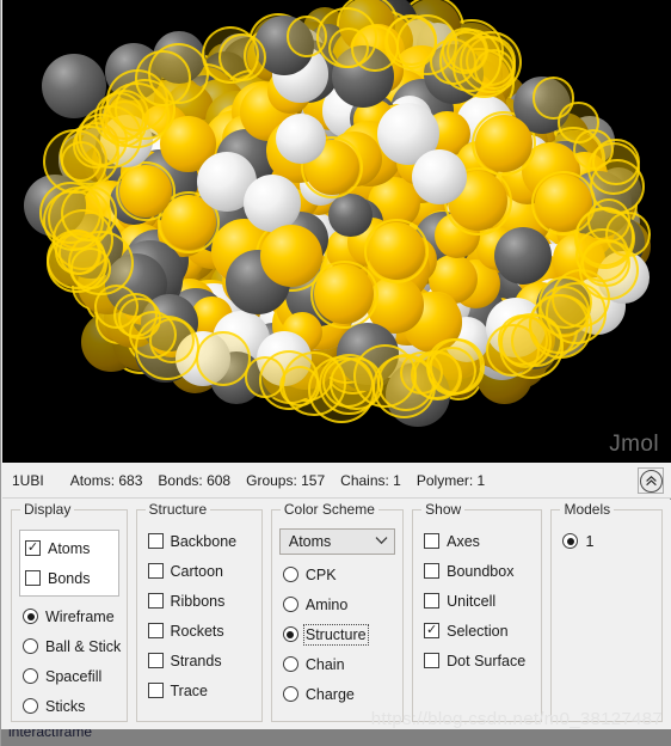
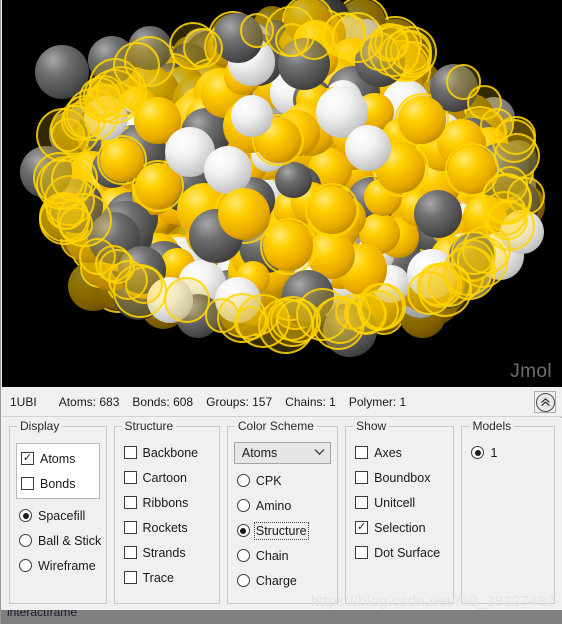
  Jmol
  1UBI
  Atoms: 683
  Bonds: 608
  Groups: 157
  Chains: 1
  Polymer: 1
  Display
  ✓
  Atoms
  Bonds
- Wireframe
+ Spacefill
  Ball & Stick
- Spacefill
+ Wireframe
- Sticks
  Structure
  Backbone
  Cartoon
  Ribbons
  Rockets
  Strands
  Trace
  Color Scheme
  Atoms
  CPK
  Amino
  Structure
  Chain
  Charge
  Show
  Axes
  Boundbox
  Unitcell
  ✓
  Selection
  Dot Surface
  Models
  1
  https://blog.csdn.net/m0_38127487
  interactframe
